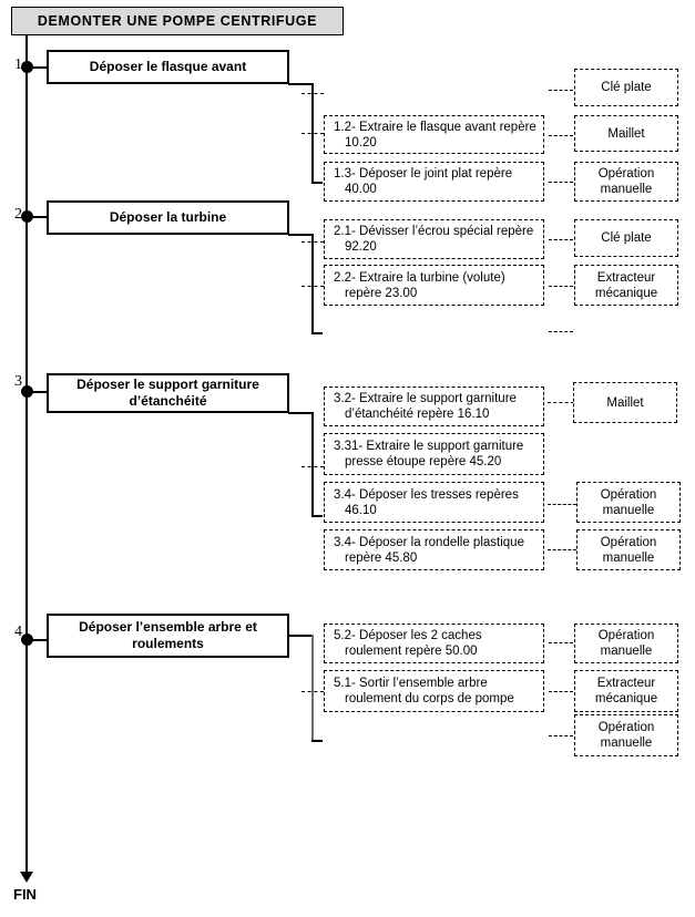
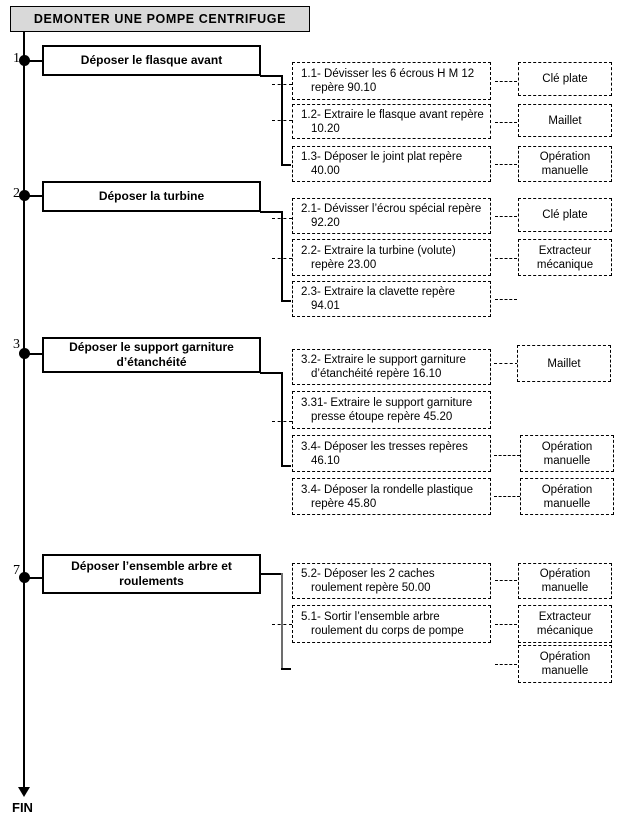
  DEMONTER UNE POMPE CENTRIFUGE
  FIN
  1
  Déposer le flasque avant
+ 1.1- Dévisser les 6 écrous H M 12 repère 90.10
  1.2- Extraire le flasque avant repère 10.20
  1.3- Déposer le joint plat repère 40.00
  Clé plate
  Maillet
  Opération manuelle
  2
  Déposer la turbine
  2.1- Dévisser l’écrou spécial repère 92.20
  2.2- Extraire la turbine (volute) repère 23.00
+ 2.3- Extraire la clavette repère 94.01
  Clé plate
  Extracteur mécanique
  3
  Déposer le support garniture d’étanchéité
  3.2- Extraire le support garniture d’étanchéité repère 16.10
  3.31- Extraire le support garniture presse étoupe repère 45.20
  3.4- Déposer les tresses repères 46.10
  3.4- Déposer la rondelle plastique repère 45.80
  Maillet
  Opération manuelle
  Opération manuelle
- 4
+ 7
  Déposer l’ensemble arbre et roulements
  5.2- Déposer les 2 caches roulement repère 50.00
  5.1- Sortir l’ensemble arbre roulement du corps de pompe
  Opération manuelle
  Extracteur mécanique
  Opération manuelle
